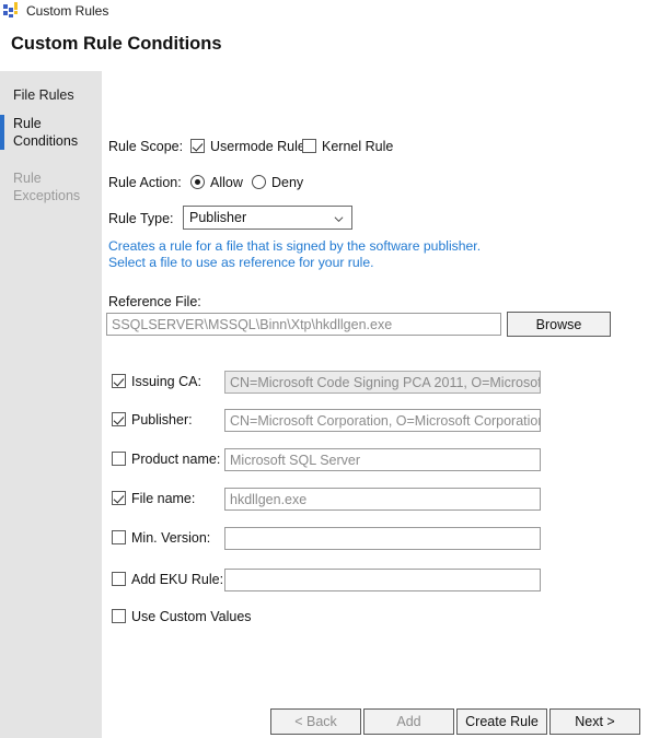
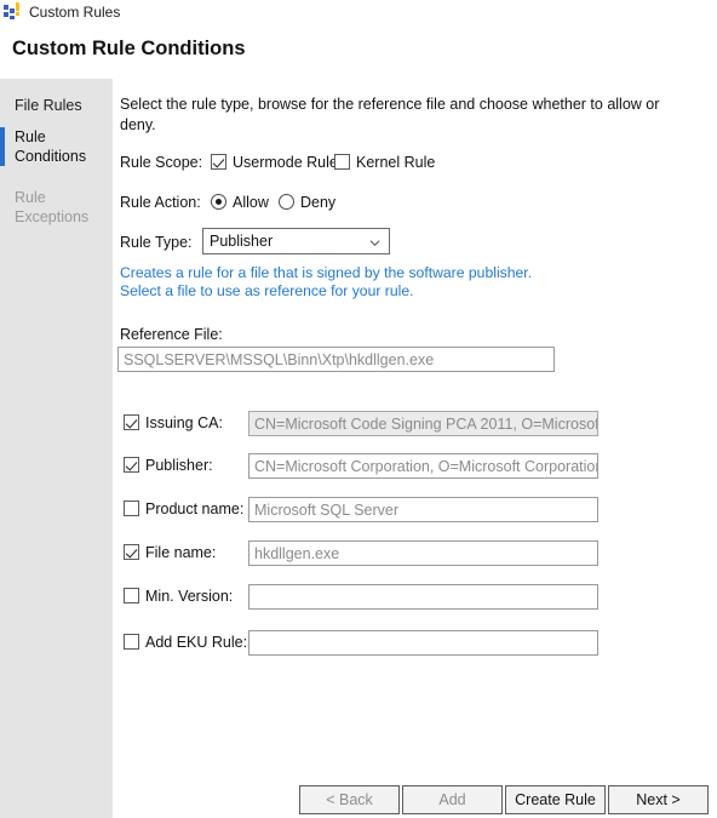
  Custom Rules
  Custom Rule Conditions
  File Rules
  Rule
  Conditions
  Rule
  Exceptions
+ Select the rule type, browse for the reference file and choose whether to allow or deny.
  Rule Scope:
  Usermode Rul
  Kernel Rule
  Rule Action:
  Allow
  Deny
  Rule Type:
  Publisher
  Creates a rule for a file that is signed by the software publisher.
  Select a file to use as reference for your rule.
  Reference File:
  SSQLSERVER\MSSQL\Binn\Xtp\hkdllgen.exe
- Browse
  Issuing CA:
  CN=Microsoft Code Signing PCA 2011, O=Microsof
  Publisher:
  CN=Microsoft Corporation, O=Microsoft Corporatio
  Product name:
  Microsoft SQL Server
  File name:
  hkdllgen.exe
  Min. Version:
  Add EKU Rule:
- Use Custom Values
  < Back
  Add
  Create Rule
  Next >
